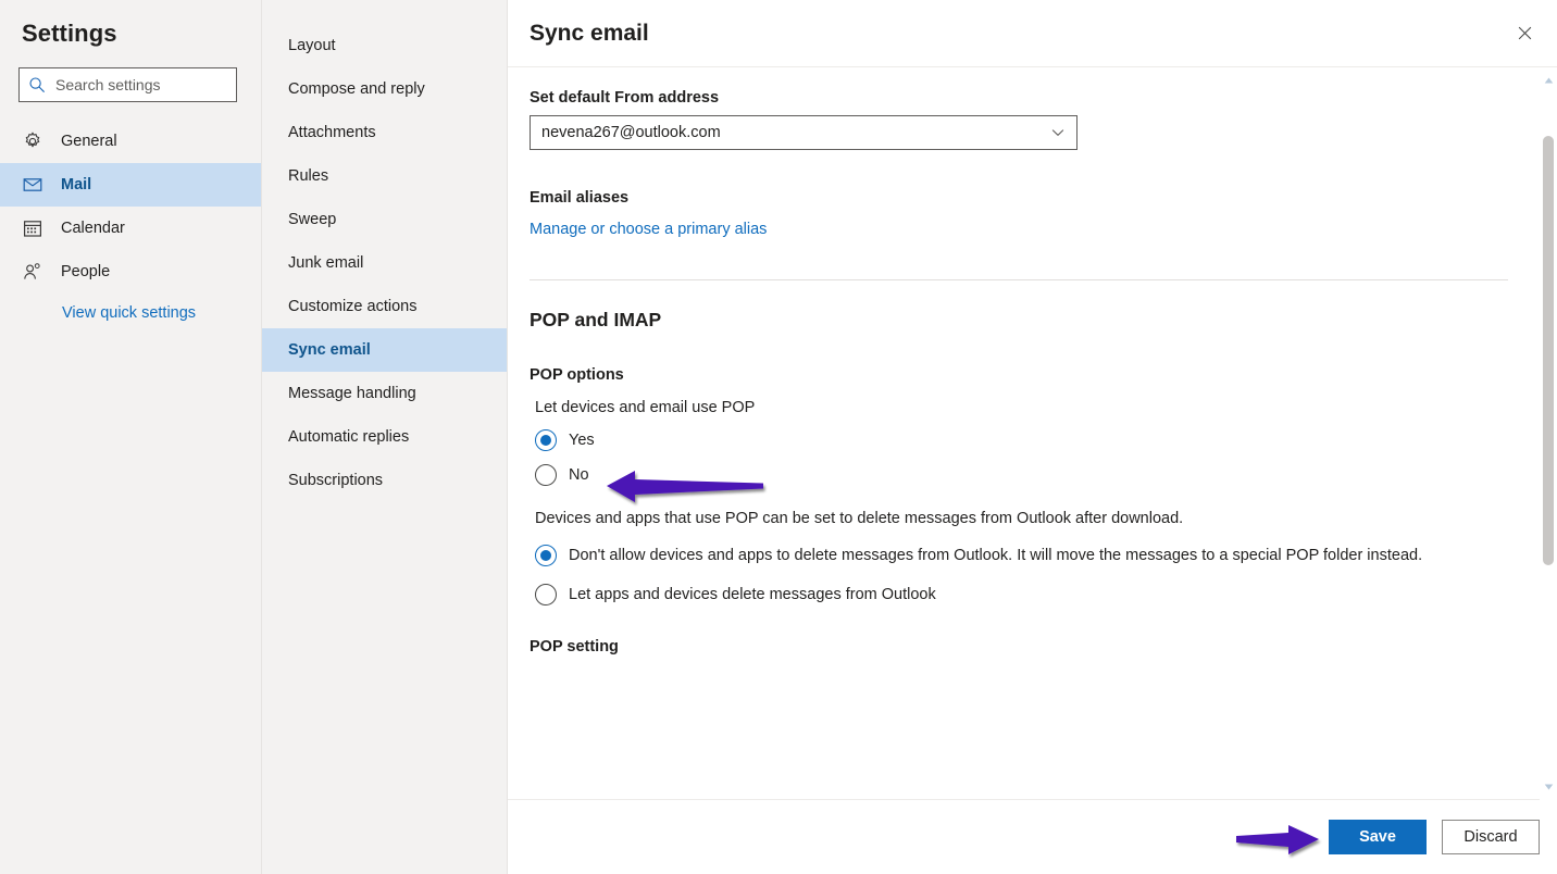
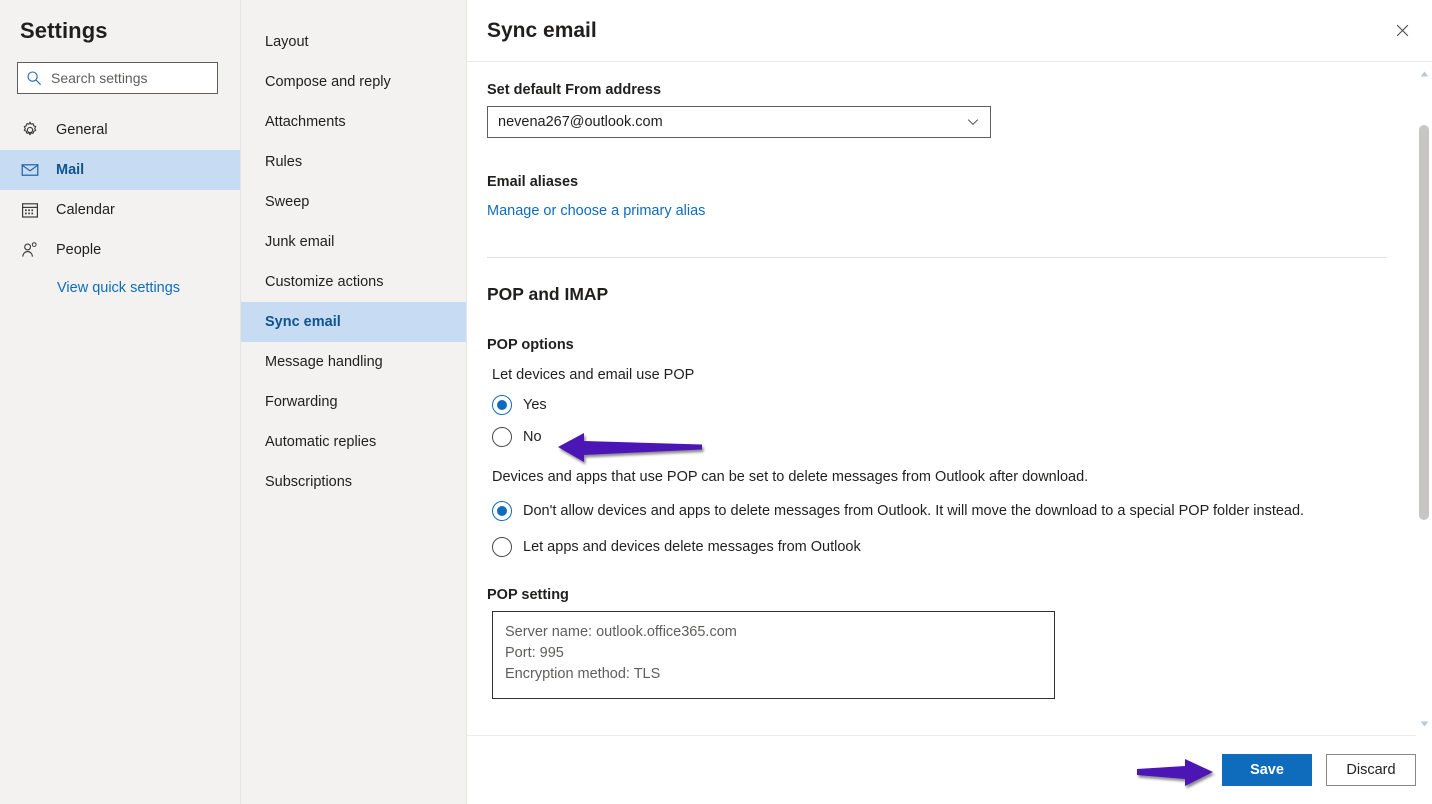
  Settings
  Search settings
  General
  Mail
  Calendar
  People
  View quick settings
  Layout
  Compose and reply
  Attachments
  Rules
  Sweep
  Junk email
  Customize actions
  Sync email
  Message handling
+ Forwarding
  Automatic replies
  Subscriptions
  Sync email
  Set default From address
  nevena267@outlook.com
  Email aliases
  Manage or choose a primary alias
  POP and IMAP
  POP options
  Let devices and email use POP
  Yes
  No
  Devices and apps that use POP can be set to delete messages from Outlook after download.
- Don't allow devices and apps to delete messages from Outlook. It will move the messages to a special POP folder instead.
+ Don't allow devices and apps to delete messages from Outlook. It will move the download to a special POP folder instead.
  Let apps and devices delete messages from Outlook
  POP setting
+ Server name: outlook.office365.com
+ Port: 995
+ Encryption method: TLS
  Save
  Discard
